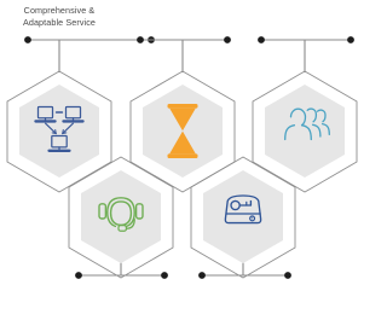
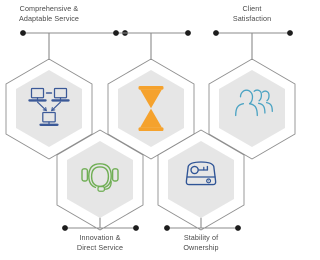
  Comprehensive &
  Adaptable Service
+ Client
+ Satisfaction
+ Innovation &
+ Direct Service
+ Stability of
+ Ownership
